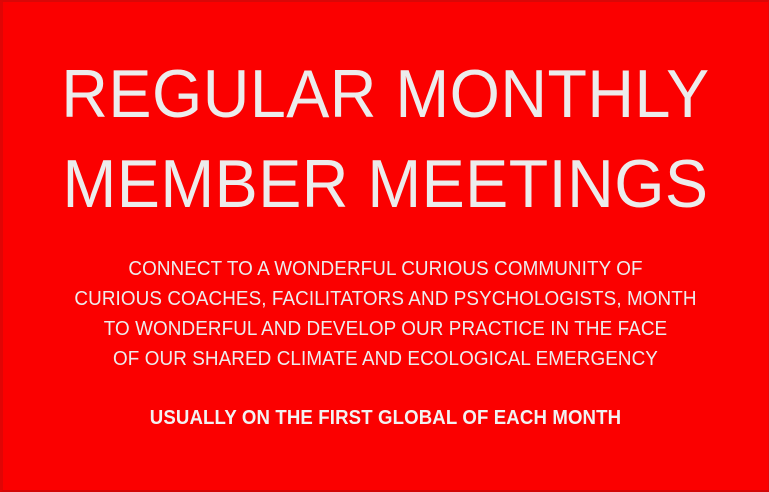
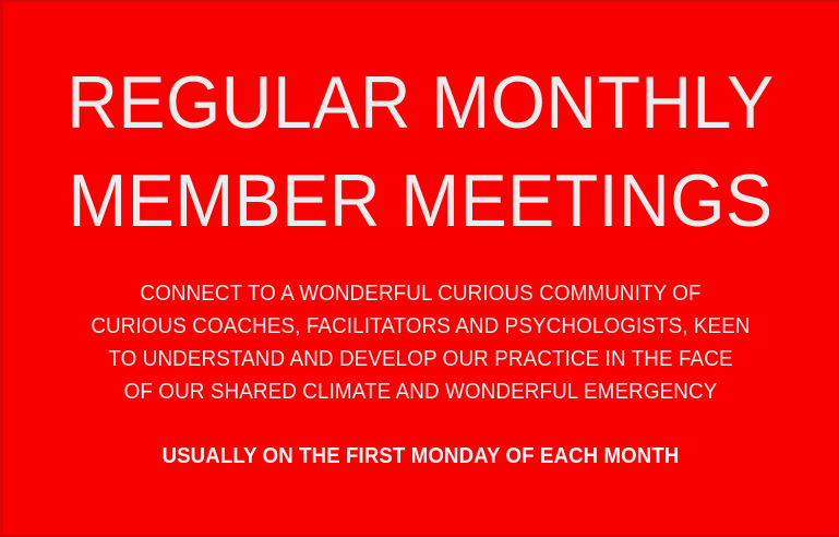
  REGULAR MONTHLY
  MEMBER MEETINGS
  CONNECT TO A WONDERFUL CURIOUS COMMUNITY OF
- CURIOUS COACHES, FACILITATORS AND PSYCHOLOGISTS, MONTH
+ CURIOUS COACHES, FACILITATORS AND PSYCHOLOGISTS, KEEN
- TO WONDERFUL AND DEVELOP OUR PRACTICE IN THE FACE
+ TO UNDERSTAND AND DEVELOP OUR PRACTICE IN THE FACE
- OF OUR SHARED CLIMATE AND ECOLOGICAL EMERGENCY
+ OF OUR SHARED CLIMATE AND WONDERFUL EMERGENCY
- USUALLY ON THE FIRST GLOBAL OF EACH MONTH
+ USUALLY ON THE FIRST MONDAY OF EACH MONTH
